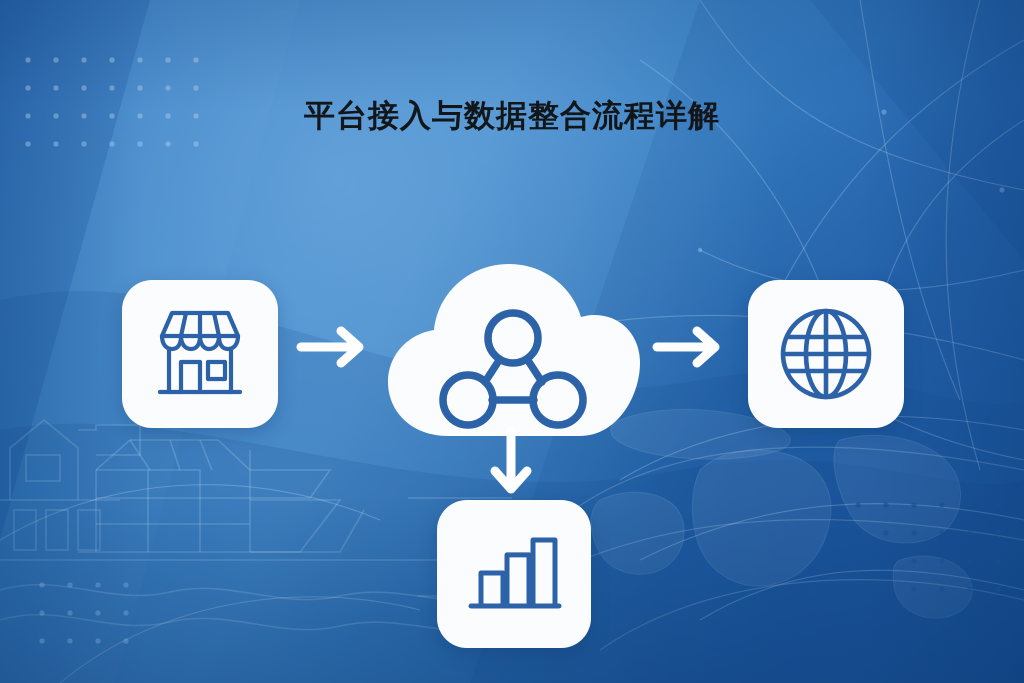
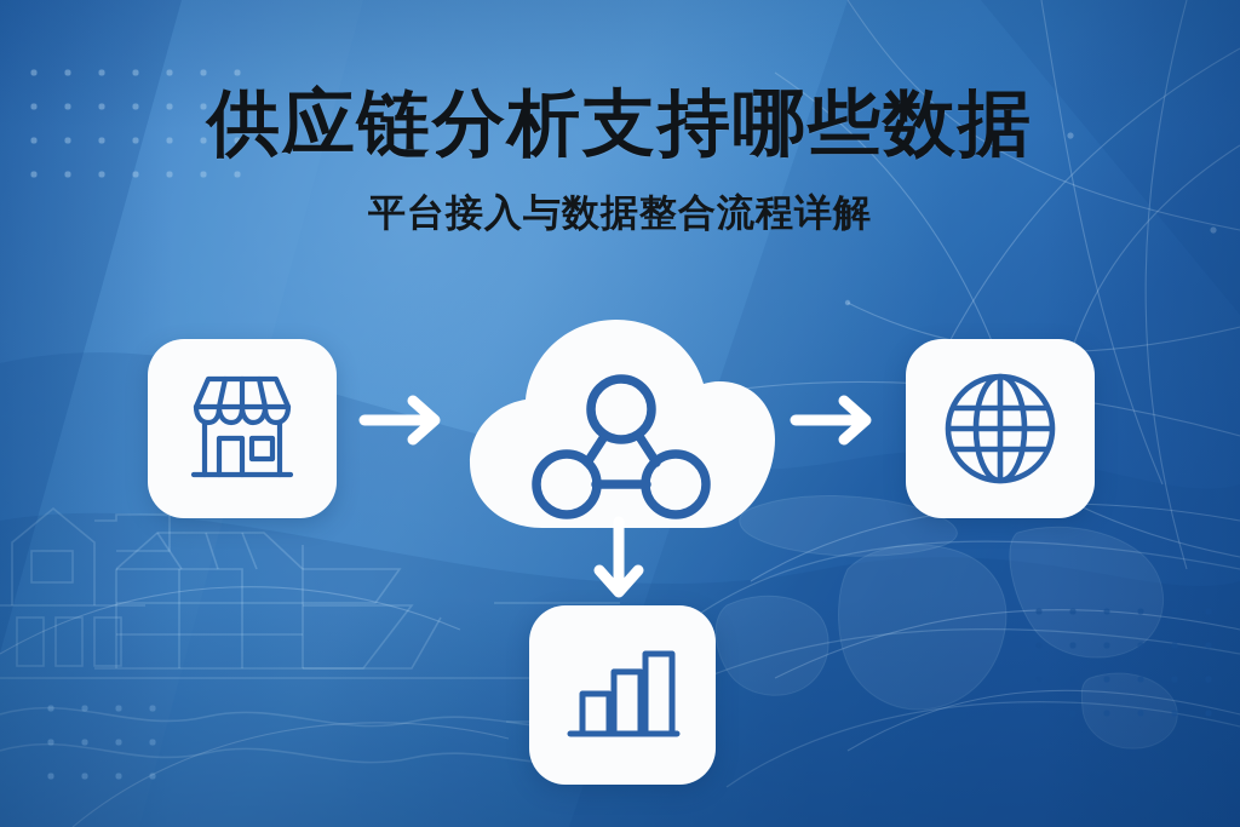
+ 供应链分析支持哪些数据
  平台接入与数据整合流程详解
